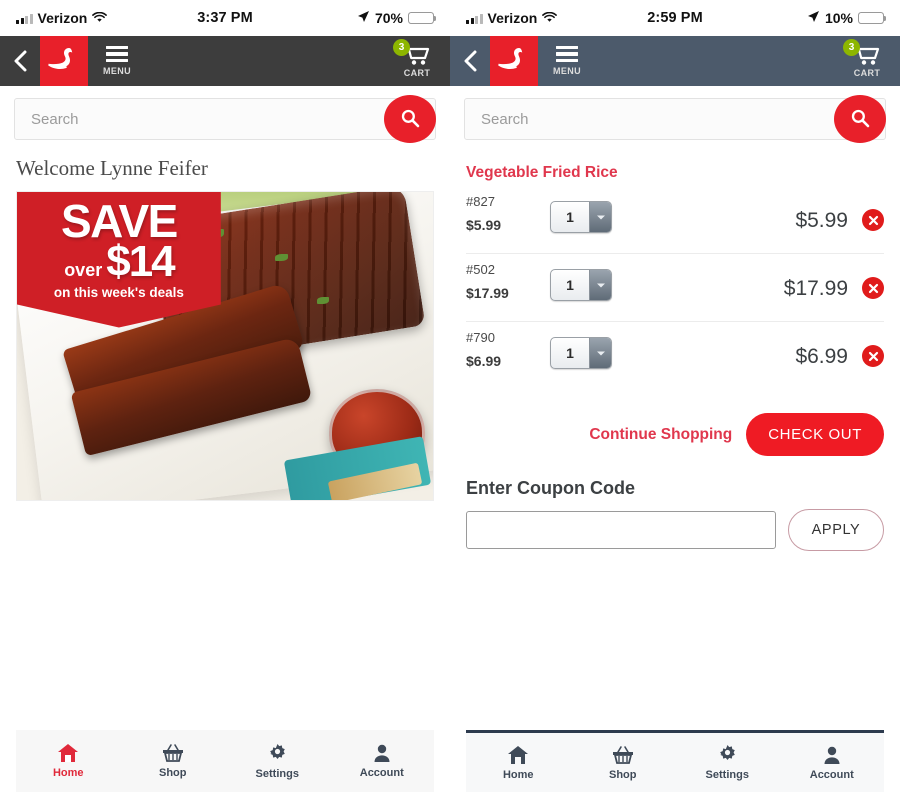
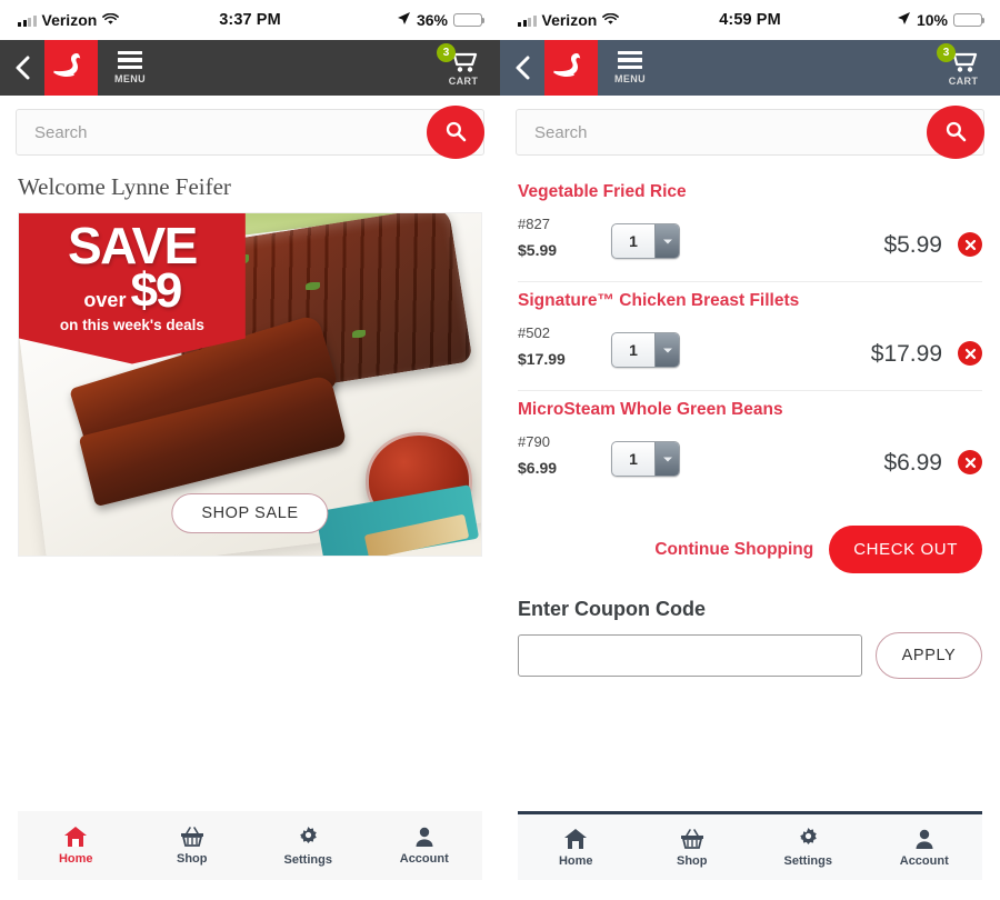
  Verizon
  3:37 PM
- 70%
+ 36%
  MENU
  3
  CART
  Search
  Welcome Lynne Feifer
  SAVE
  over
- $14
+ $9
  on this week's deals
+ SHOP SALE
  Home
  Shop
  Settings
  Account
  Verizon
- 2:59 PM
+ 4:59 PM
  10%
  MENU
  3
  CART
  Search
  Vegetable Fried Rice
  #827
  $5.99
  1
  $5.99
+ Signature™ Chicken Breast Fillets
  #502
  $17.99
  1
  $17.99
+ MicroSteam Whole Green Beans
  #790
  $6.99
  1
  $6.99
  Continue Shopping
  CHECK OUT
  Enter Coupon Code
  APPLY
  Home
  Shop
  Settings
  Account
